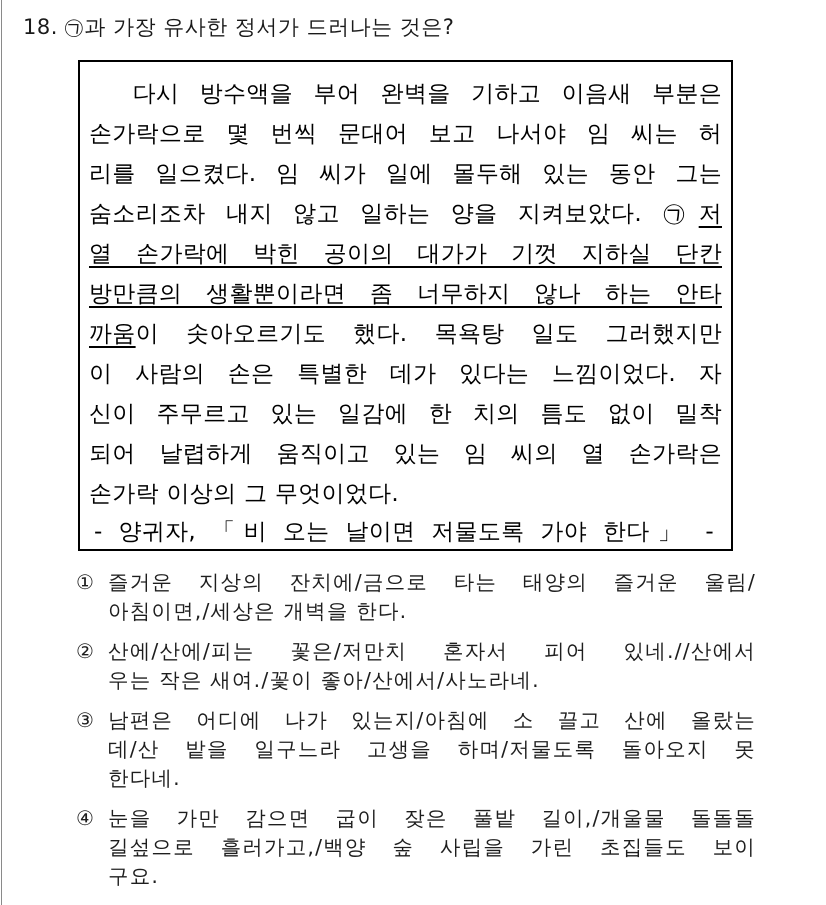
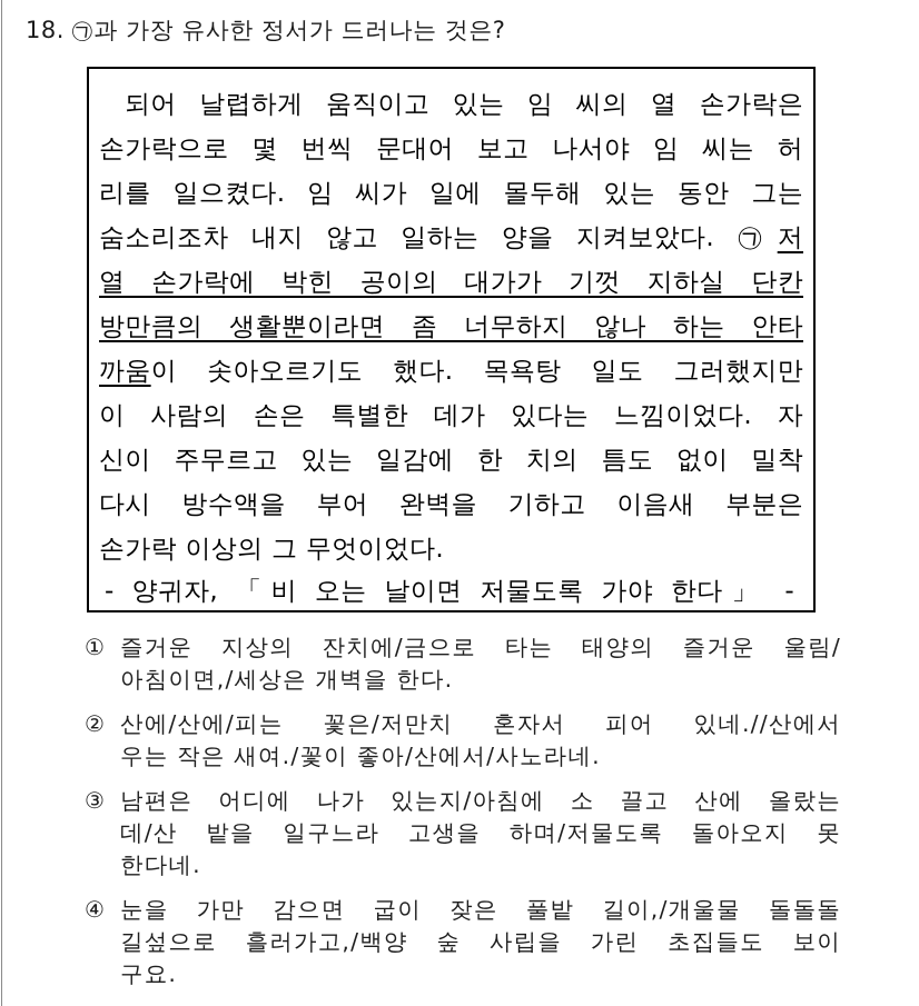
  18. ㉠과 가장 유사한 정서가 드러나는 것은?
- 다시 방수액을 부어 완벽을 기하고 이음새 부분은
+ 되어 날렵하게 움직이고 있는 임 씨의 열 손가락은
  손가락으로 몇 번씩 문대어 보고 나서야 임 씨는 허
  리를 일으켰다. 임 씨가 일에 몰두해 있는 동안 그는
  숨소리조차 내지 않고 일하는 양을 지켜보았다. ㉠저
  열 손가락에 박힌 공이의 대가가 기껏 지하실 단칸
  방만큼의 생활뿐이라면 좀 너무하지 않나 하는 안타
  까움이 솟아오르기도 했다. 목욕탕 일도 그러했지만
  이 사람의 손은 특별한 데가 있다는 느낌이었다. 자
  신이 주무르고 있는 일감에 한 치의 틈도 없이 밀착
- 되어 날렵하게 움직이고 있는 임 씨의 열 손가락은
+ 다시 방수액을 부어 완벽을 기하고 이음새 부분은
  손가락 이상의 그 무엇이었다.
  - 양귀자, 「비 오는 날이면 저물도록 가야 한다」 -
  ①
  즐거운 지상의 잔치에/금으로 타는 태양의 즐거운 울림/
  아침이면,/세상은 개벽을 한다.
  ②
  산에/산에/피는 꽃은/저만치 혼자서 피어 있네.//산에서
  우는 작은 새여./꽃이 좋아/산에서/사노라네.
  ③
  남편은 어디에 나가 있는지/아침에 소 끌고 산에 올랐는
  데/산 밭을 일구느라 고생을 하며/저물도록 돌아오지 못
  한다네.
  ④
  눈을 가만 감으면 굽이 잦은 풀밭 길이,/개울물 돌돌돌
  길섶으로 흘러가고,/백양 숲 사립을 가린 초집들도 보이
  구요.
